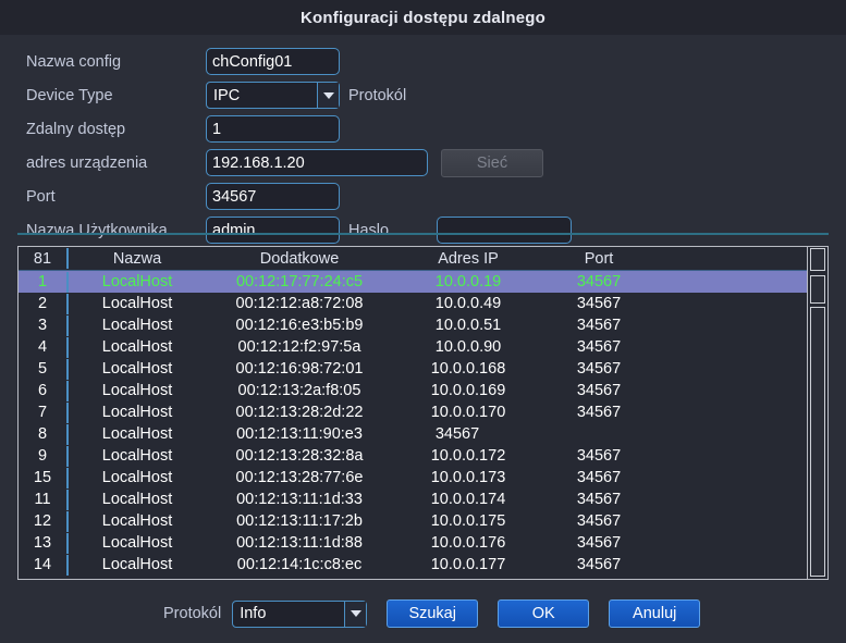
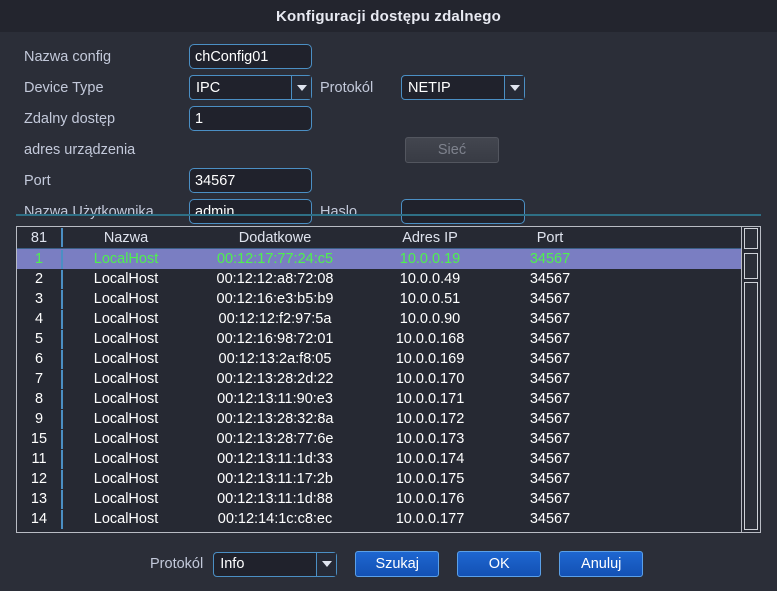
  Konfiguracji dostępu zdalnego
  Nazwa config
  chConfig01
  Device Type
  IPC
  Protokól
+ NETIP
  Zdalny dostęp
  1
  adres urządzenia
- 192.168.1.20
  Sieć
  Port
  34567
  Nazwa Użytkownika
  admin
  Haslo
  81
  Nazwa
  Dodatkowe
  Adres IP
  Port
  1
  LocalHost
  00:12:17:77:24:c5
  10.0.0.19
  34567
  2
  LocalHost
  00:12:12:a8:72:08
  10.0.0.49
  34567
  3
  LocalHost
  00:12:16:e3:b5:b9
  10.0.0.51
  34567
  4
  LocalHost
  00:12:12:f2:97:5a
  10.0.0.90
  34567
  5
  LocalHost
  00:12:16:98:72:01
  10.0.0.168
  34567
  6
  LocalHost
  00:12:13:2a:f8:05
  10.0.0.169
  34567
  7
  LocalHost
  00:12:13:28:2d:22
  10.0.0.170
  34567
  8
  LocalHost
  00:12:13:11:90:e3
+ 10.0.0.171
  34567
  9
  LocalHost
  00:12:13:28:32:8a
  10.0.0.172
  34567
  15
  LocalHost
  00:12:13:28:77:6e
  10.0.0.173
  34567
  11
  LocalHost
  00:12:13:11:1d:33
  10.0.0.174
  34567
  12
  LocalHost
  00:12:13:11:17:2b
  10.0.0.175
  34567
  13
  LocalHost
  00:12:13:11:1d:88
  10.0.0.176
  34567
  14
  LocalHost
  00:12:14:1c:c8:ec
  10.0.0.177
  34567
  Protokól
  Info
  Szukaj
  OK
  Anuluj
